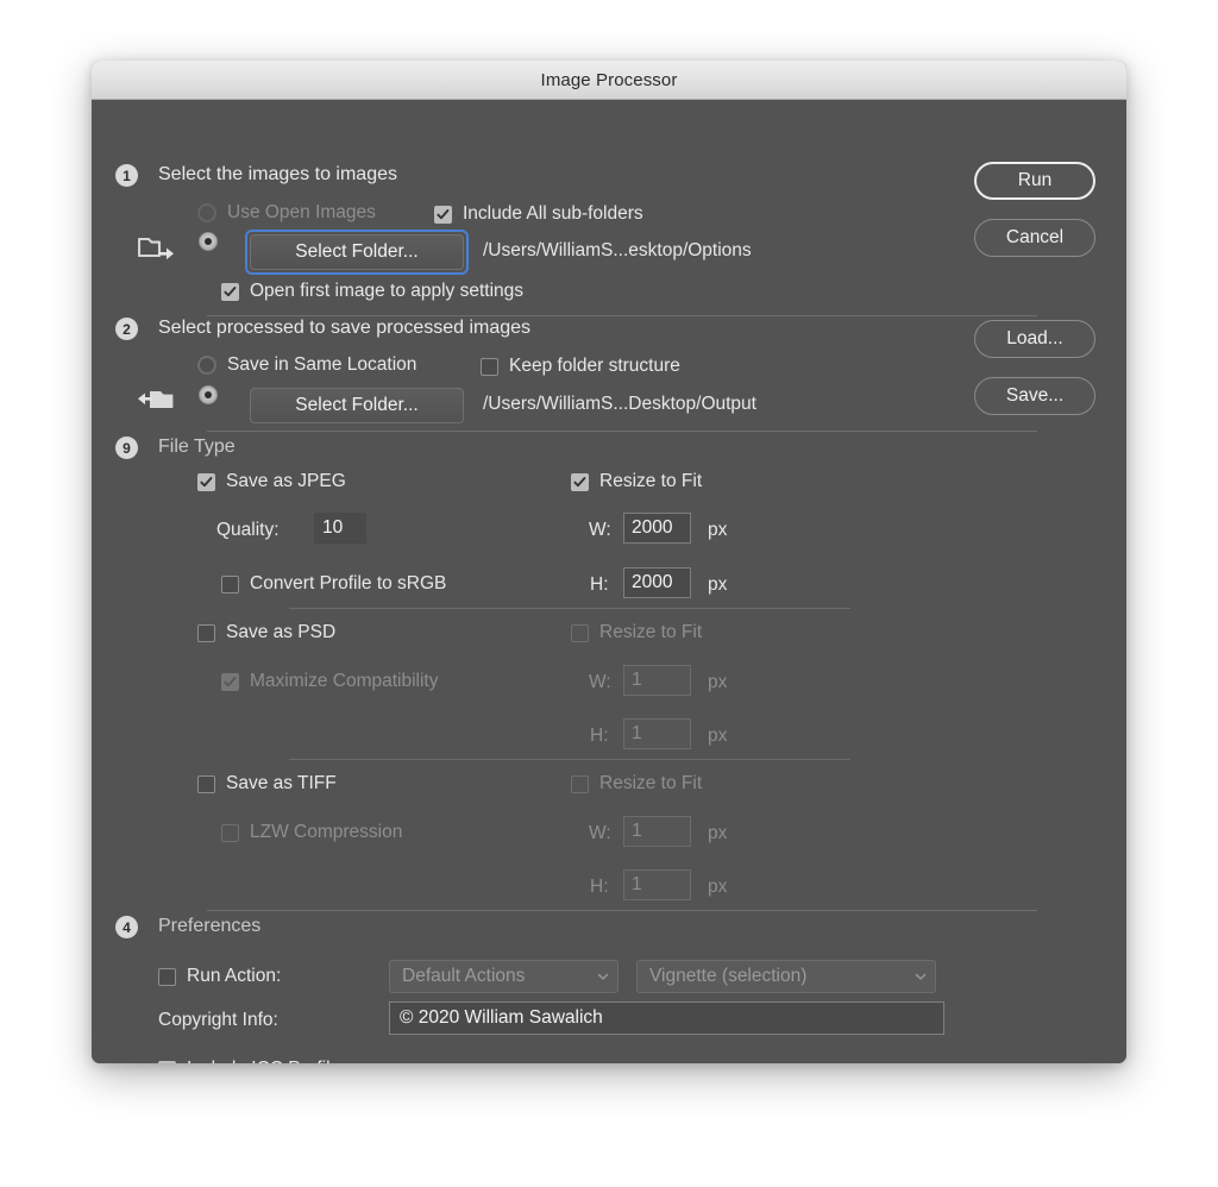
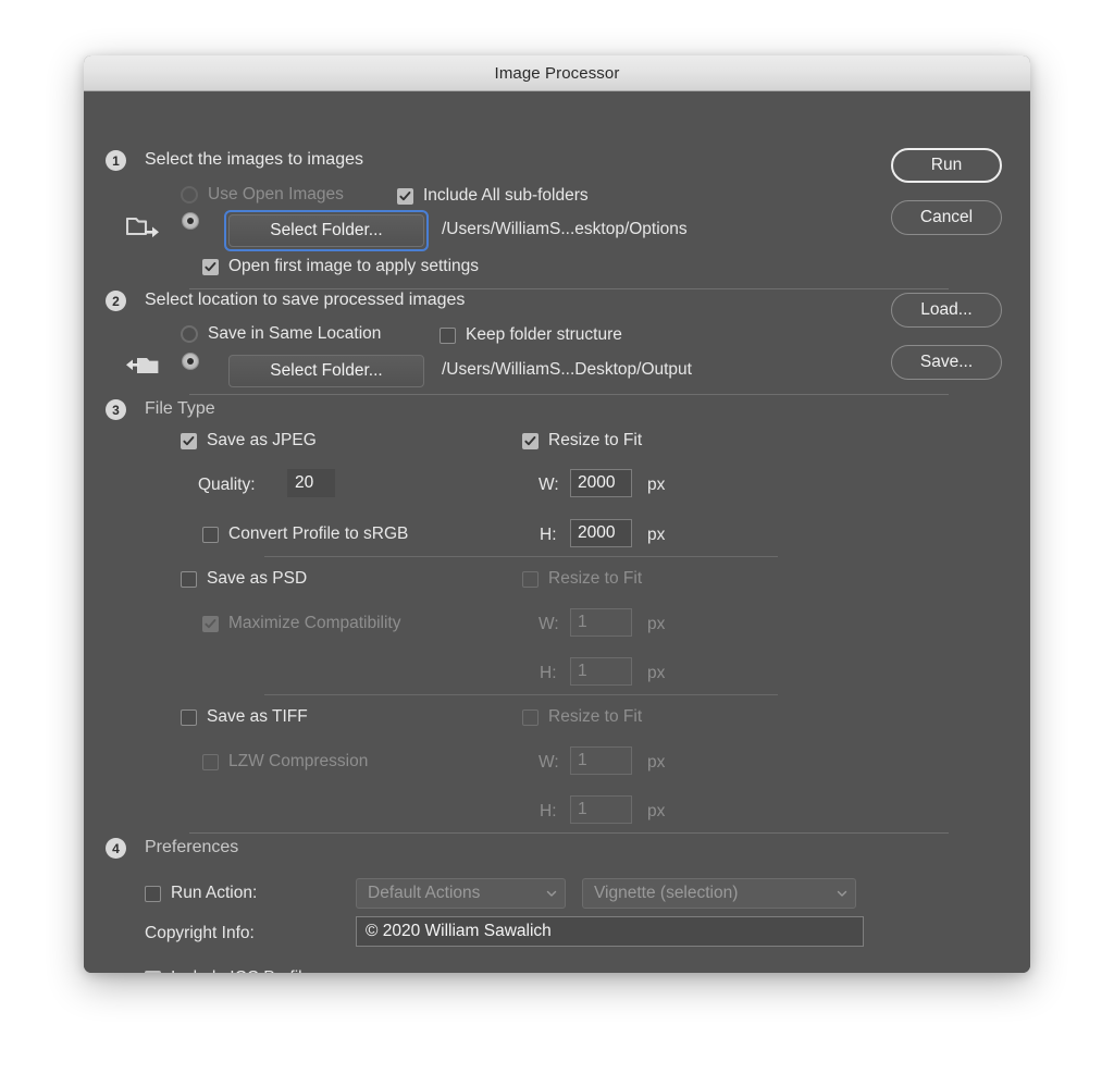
  Image Processor
  1
  Select the images to images
  Use Open Images
  Include All sub-folders
  Select Folder...
  /Users/WilliamS...esktop/Options
  Open first image to apply settings
  2
- Select processed to save processed images
+ Select location to save processed images
  Save in Same Location
  Keep folder structure
  Select Folder...
  /Users/WilliamS...Desktop/Output
- 9
+ 3
  File Type
  Save as JPEG
  Resize to Fit
  Quality:
- 10
+ 20
  W:
  2000
  px
  Convert Profile to sRGB
  H:
  2000
  px
  Save as PSD
  Resize to Fit
  Maximize Compatibility
  W:
  1
  px
  H:
  1
  px
  Save as TIFF
  Resize to Fit
  LZW Compression
  W:
  1
  px
  H:
  1
  px
  4
  Preferences
  Run Action:
  Default Actions
  Vignette (selection)
  Copyright Info:
  © 2020 William Sawalich
  Run
  Cancel
  Load...
  Save...
